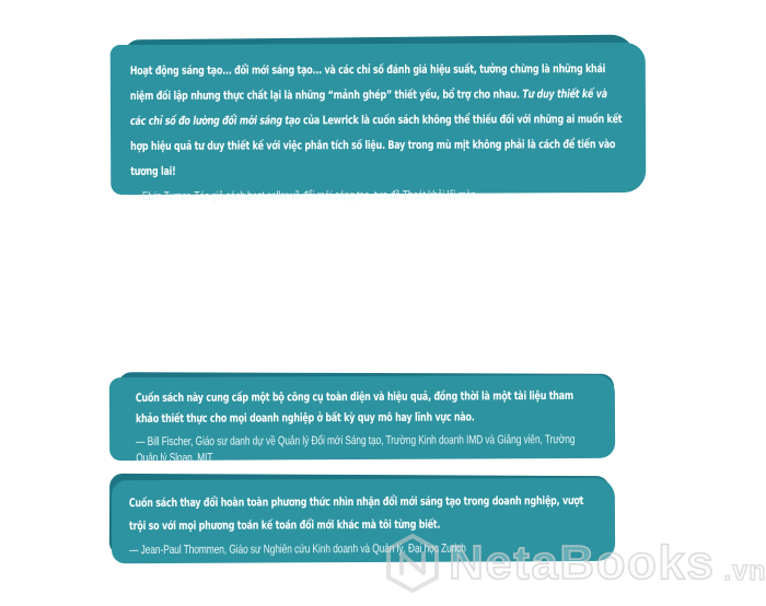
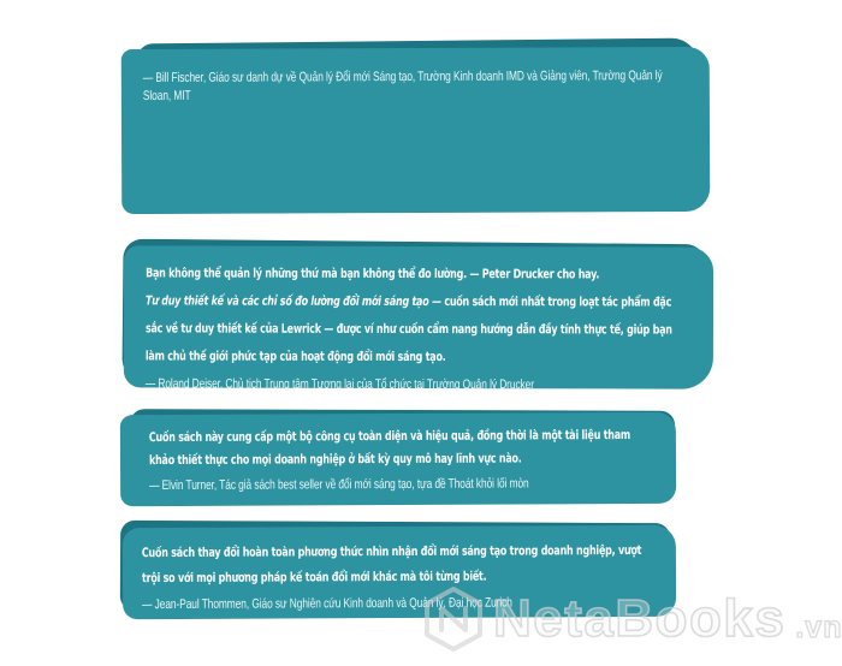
- Hoạt động sáng tạo... đổi mới sáng tạo... và các chỉ số đánh giá hiệu suất, tưởng chừng là những khái niệm đối lập nhưng thực chất lại là những “mảnh ghép” thiết yếu, bổ trợ cho nhau. Tư duy thiết kế và các chỉ số đo lường đổi mới sáng tạo của Lewrick là cuốn sách không thể thiếu đối với những ai muốn kết hợp hiệu quả tư duy thiết kế với việc phân tích số liệu. Bay trong mù mịt không phải là cách để tiến vào tương lai!
- — Elvin Turner, Tác giả sách best seller về đổi mới sáng tạo, tựa đề Thoát khỏi lối mòn
+ — Bill Fischer, Giáo sư danh dự về Quản lý Đổi mới Sáng tạo, Trường Kinh doanh IMD và Giảng viên, Trường Quản lý Sloan, MIT
+ Bạn không thể quản lý những thứ mà bạn không thể đo lường. — Peter Drucker cho hay.
+ Tư duy thiết kế và các chỉ số đo lường đổi mới sáng tạo — cuốn sách mới nhất trong loạt tác phẩm đặc sắc về tư duy thiết kế của Lewrick — được ví như cuốn cẩm nang hướng dẫn đầy tính thực tế, giúp bạn làm chủ thế giới phức tạp của hoạt động đổi mới sáng tạo.
+ — Roland Deiser, Chủ tịch Trung tâm Tương lai của Tổ chức tại Trường Quản lý Drucker
  Cuốn sách này cung cấp một bộ công cụ toàn diện và hiệu quả, đồng thời là một tài liệu tham khảo thiết thực cho mọi doanh nghiệp ở bất kỳ quy mô hay lĩnh vực nào.
- — Bill Fischer, Giáo sư danh dự về Quản lý Đổi mới Sáng tạo, Trường Kinh doanh IMD và Giảng viên, Trường Quản lý Sloan, MIT
+ — Elvin Turner, Tác giả sách best seller về đổi mới sáng tạo, tựa đề Thoát khỏi lối mòn
- Cuốn sách thay đổi hoàn toàn phương thức nhìn nhận đổi mới sáng tạo trong doanh nghiệp, vượt trội so với mọi phương toán kế toán đổi mới khác mà tôi từng biết.
+ Cuốn sách thay đổi hoàn toàn phương thức nhìn nhận đổi mới sáng tạo trong doanh nghiệp, vượt trội so với mọi phương pháp kế toán đổi mới khác mà tôi từng biết.
  — Jean-Paul Thommen, Giáo sư Nghiên cứu Kinh doanh và Quản lý, Đại học Zurich
  NetaBooks
  .vn
